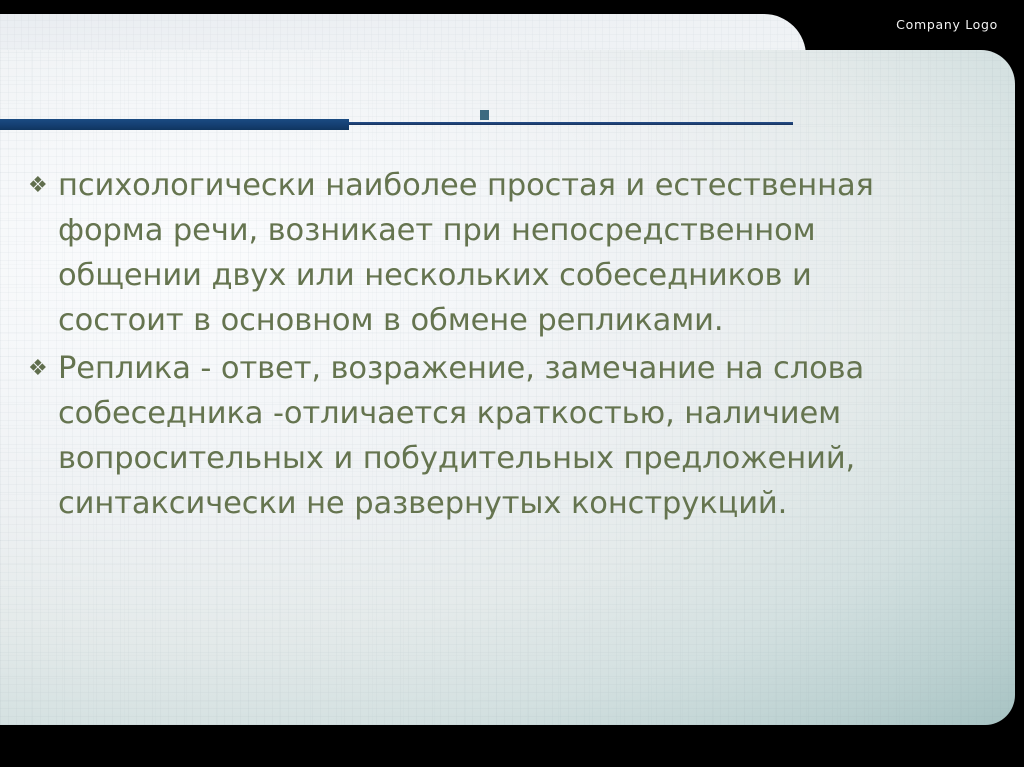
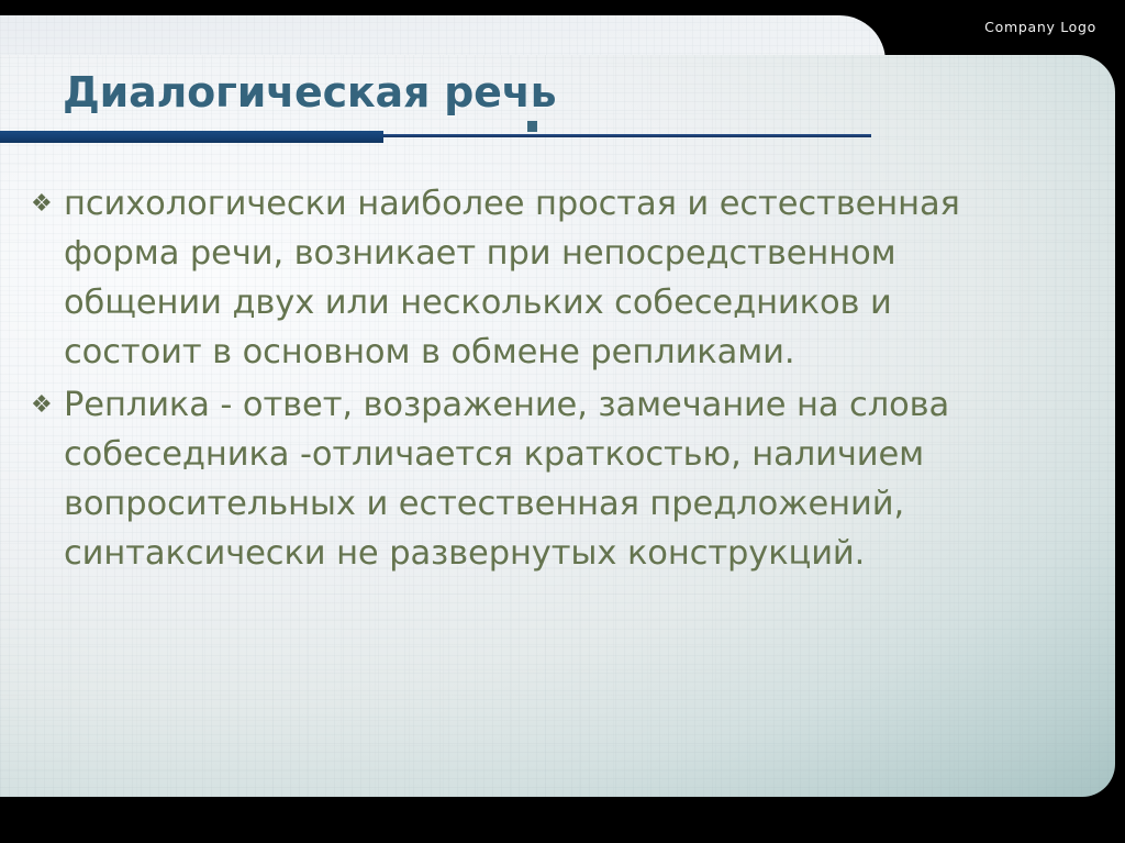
  Company Logo
+ Диалогическая речь
  ❖
  психологически наиболее простая и естественная форма речи, возникает при непосредственном общении двух или нескольких собеседников и состоит в основном в обмене репликами.
  ❖
- Реплика - ответ, возражение, замечание на слова собеседника -отличается краткостью, наличием вопросительных и побудительных предложений, синтаксически не развернутых конструкций.
+ Реплика - ответ, возражение, замечание на слова собеседника -отличается краткостью, наличием вопросительных и естественная предложений, синтаксически не развернутых конструкций.
